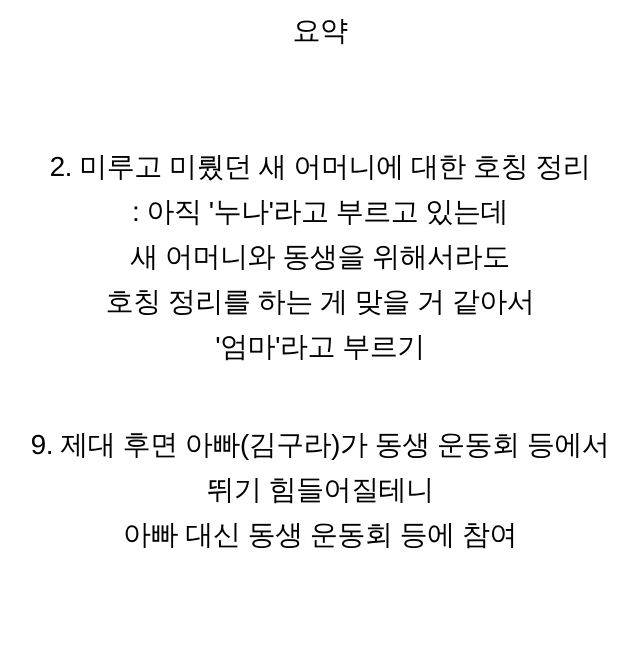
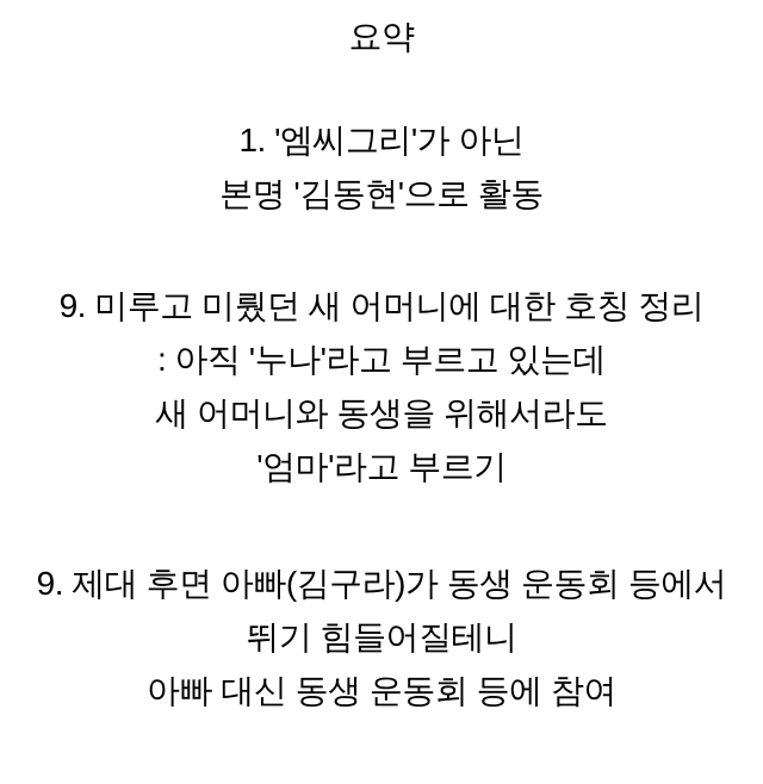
  요약
+ 1. '엠씨그리'가 아닌
+ 본명 '김동현'으로 활동
- 2. 미루고 미뤘던 새 어머니에 대한 호칭 정리
+ 9. 미루고 미뤘던 새 어머니에 대한 호칭 정리
  : 아직 '누나'라고 부르고 있는데
  새 어머니와 동생을 위해서라도
- 호칭 정리를 하는 게 맞을 거 같아서
  '엄마'라고 부르기
  9. 제대 후면 아빠(김구라)가 동생 운동회 등에서
  뛰기 힘들어질테니
  아빠 대신 동생 운동회 등에 참여
